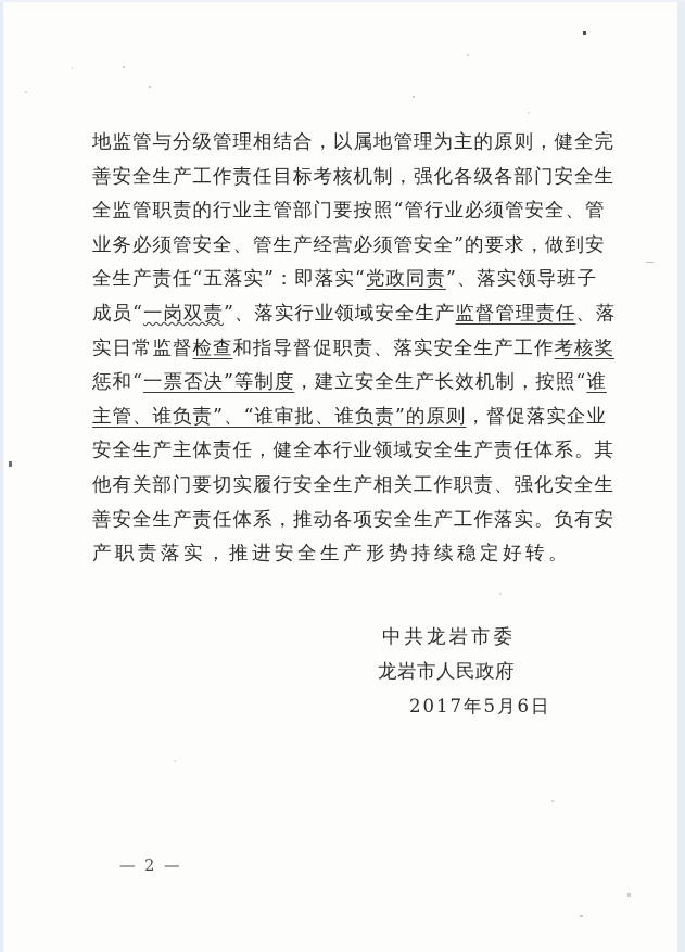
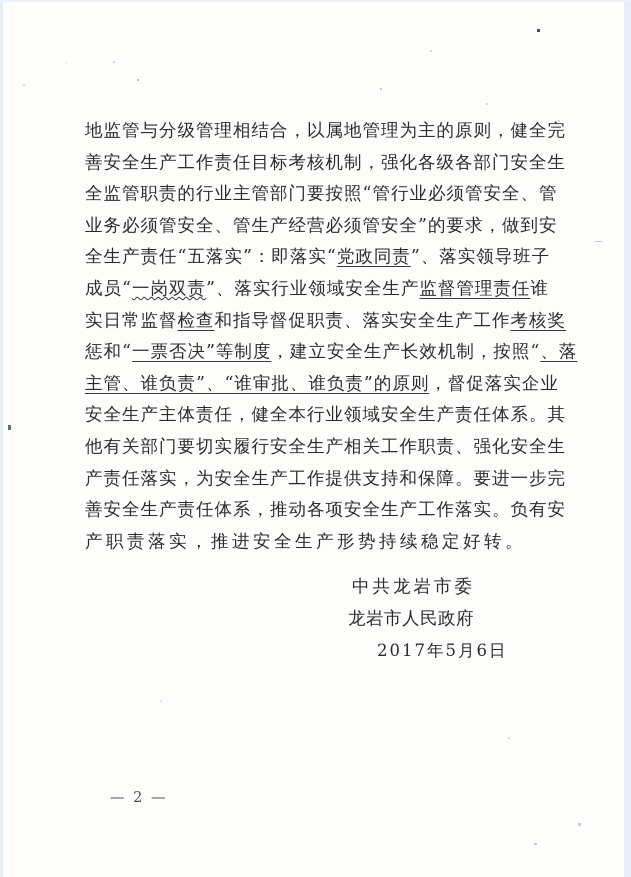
  地监管与分级管理相结合，以属地管理为主的原则，健全完
  善安全生产工作责任目标考核机制，强化各级各部门安全生
  全监管职责的行业主管部门要按照“管行业必须管安全、管
  业务必须管安全、管生产经营必须管安全”的要求，做到安
  全生产责任“五落实”：即落实“党政同责”、落实领导班子
- 成员“一岗双责”、落实行业领域安全生产监督管理责任、落
+ 成员“一岗双责”、落实行业领域安全生产监督管理责任谁
  实日常监督检查和指导督促职责、落实安全生产工作考核奖
- 惩和“一票否决”等制度，建立安全生产长效机制，按照“谁
+ 惩和“一票否决”等制度，建立安全生产长效机制，按照“、落
  主管、谁负责”、“谁审批、谁负责”的原则，督促落实企业
  安全生产主体责任，健全本行业领域安全生产责任体系。其
  他有关部门要切实履行安全生产相关工作职责、强化安全生
+ 产责任落实，为安全生产工作提供支持和保障。要进一步完
  善安全生产责任体系，推动各项安全生产工作落实。负有安
  产职责落实，推进安全生产形势持续稳定好转。
  中共龙岩市委
  龙岩市人民政府
  2017年5月6日
  — 2 —
